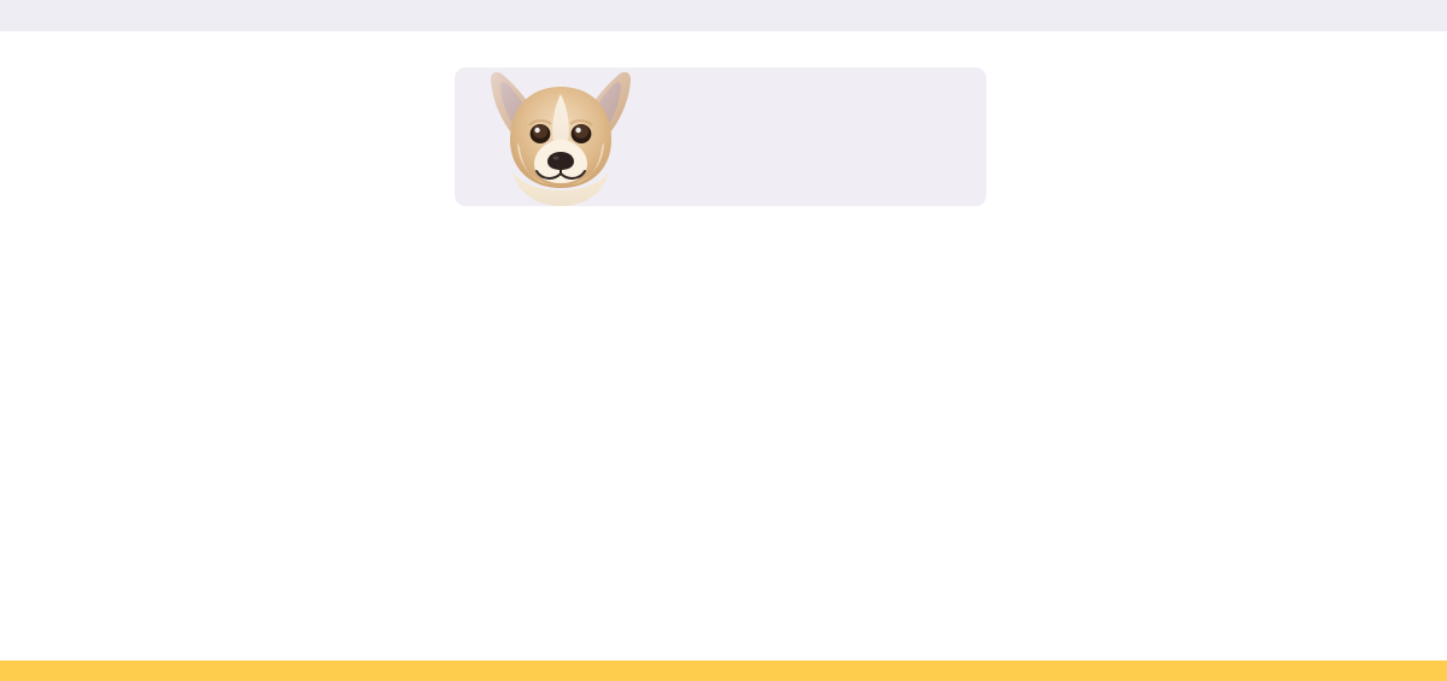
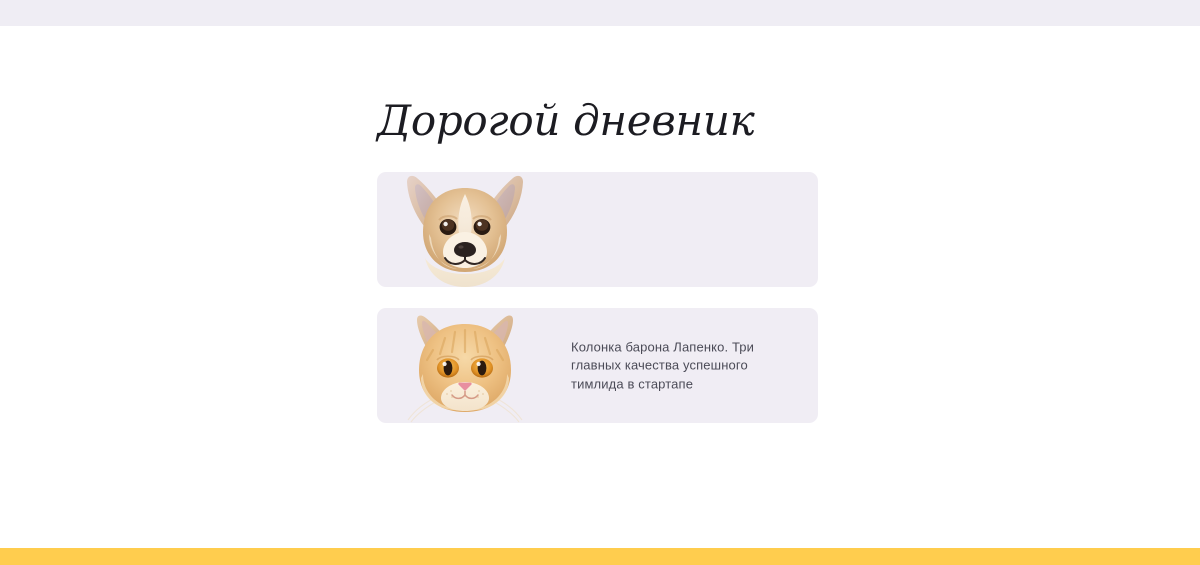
+ Дорогой дневник
+ Колонка барона Лапенко. Три главных качества успешного тимлида в стартапе
